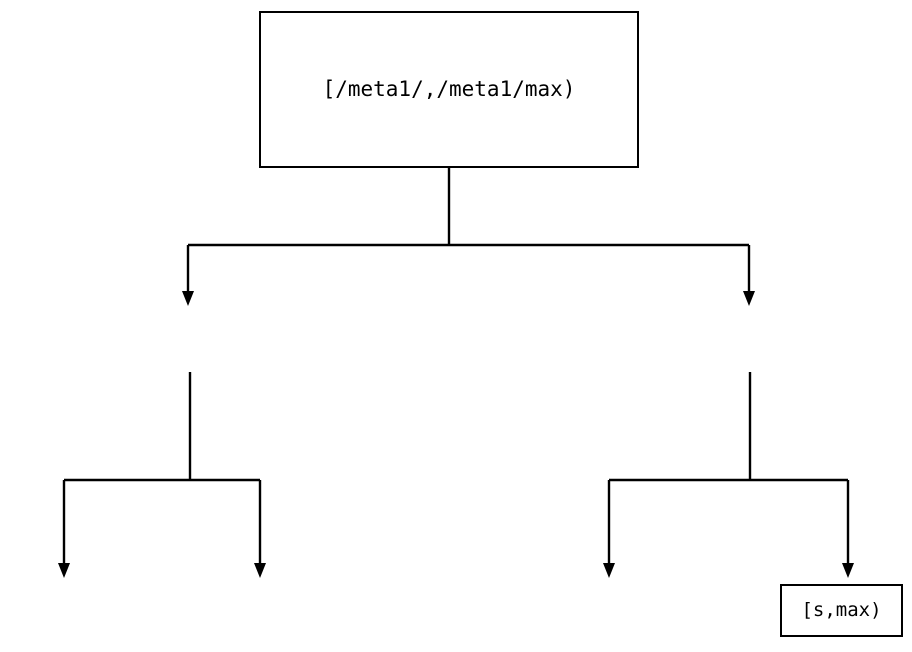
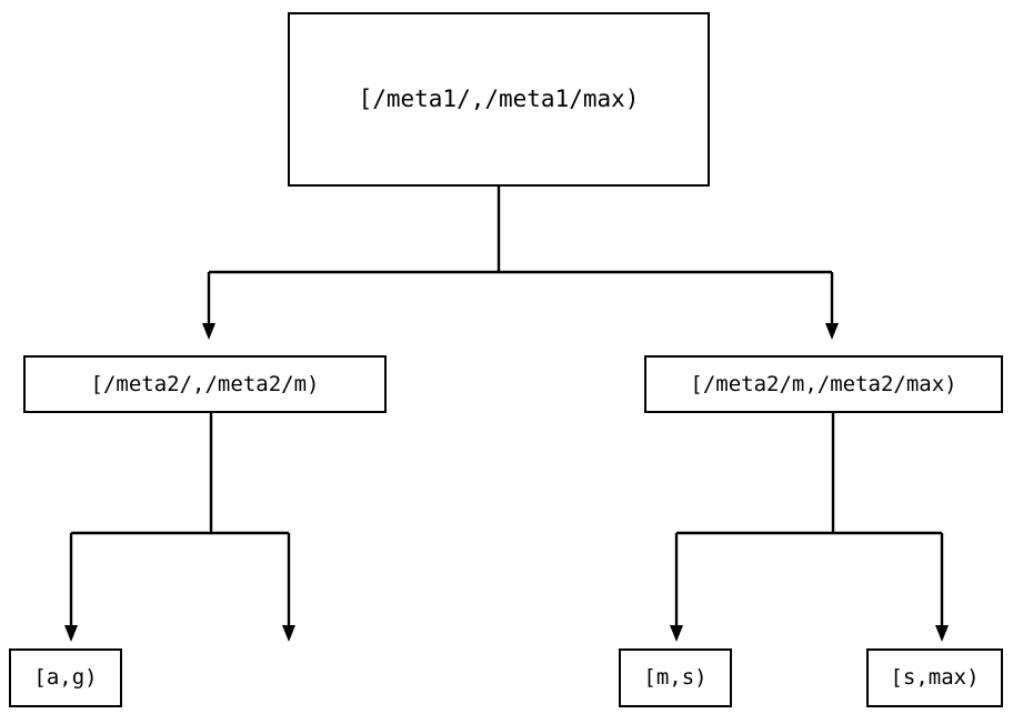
  [/meta1/,/meta1/max)
+ [/meta2/,/meta2/m)
+ [/meta2/m,/meta2/max)
+ [a,g)
+ [m,s)
  [s,max)
